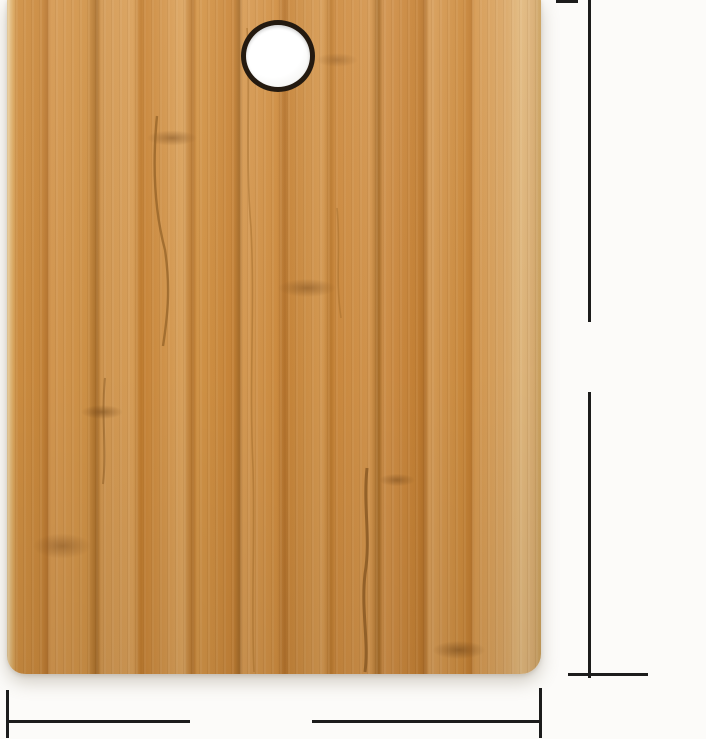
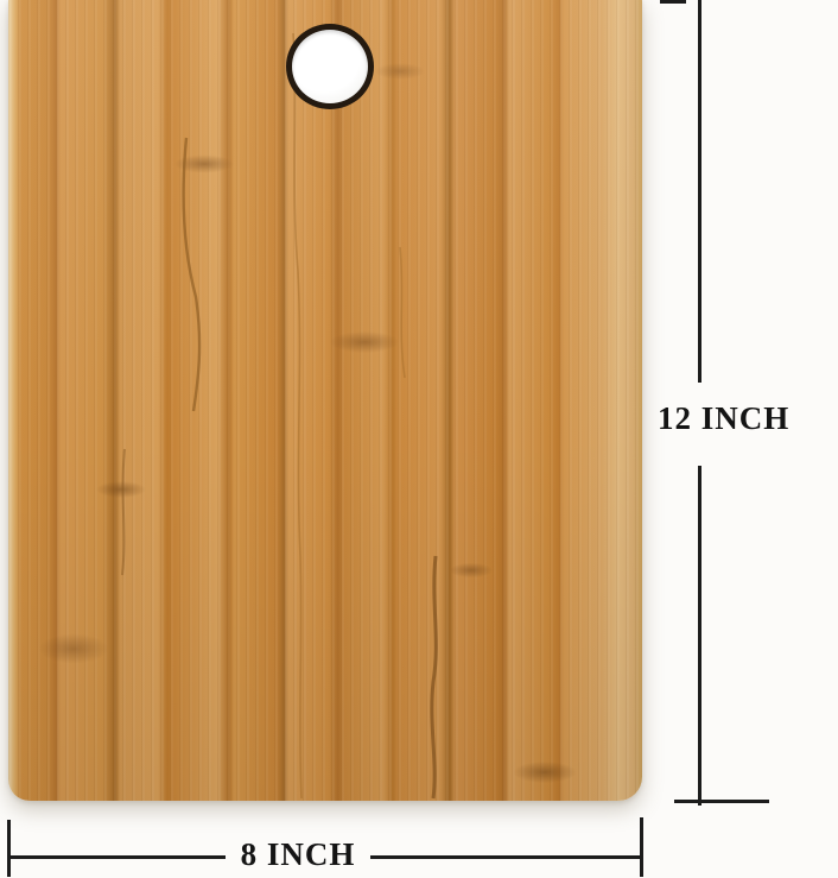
+ 12 INCH
+ 8 INCH
